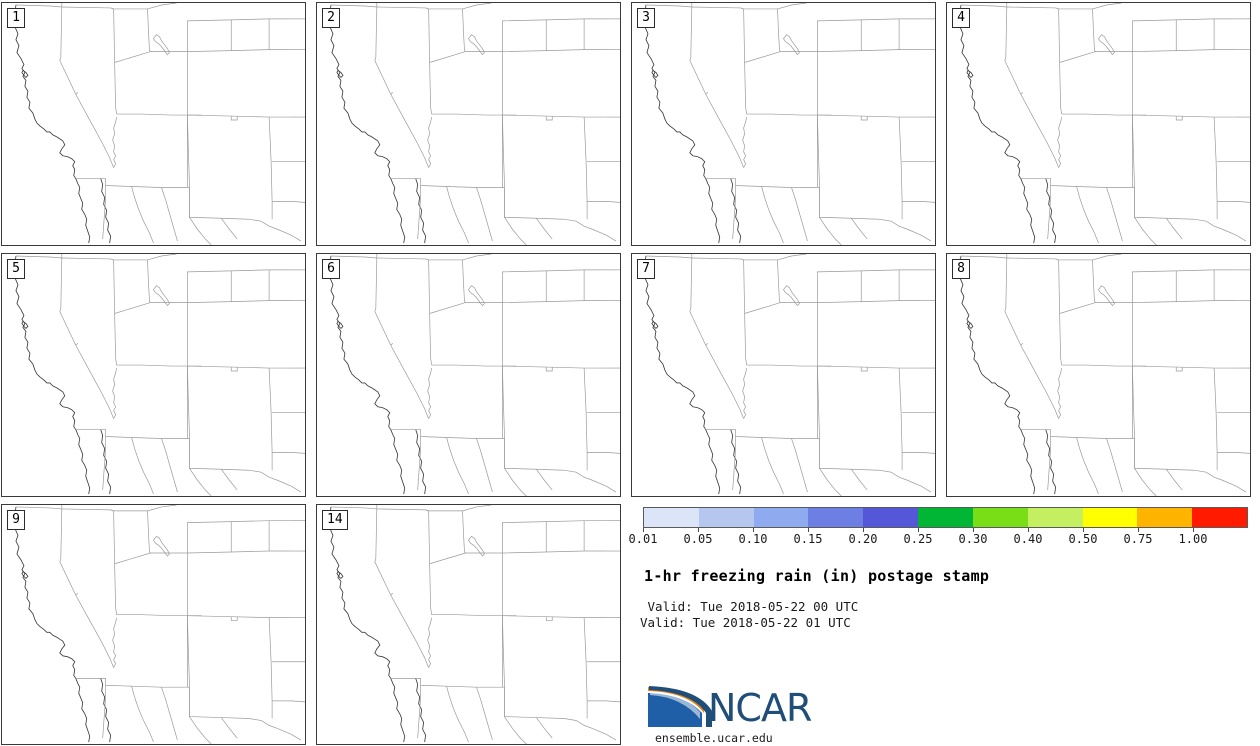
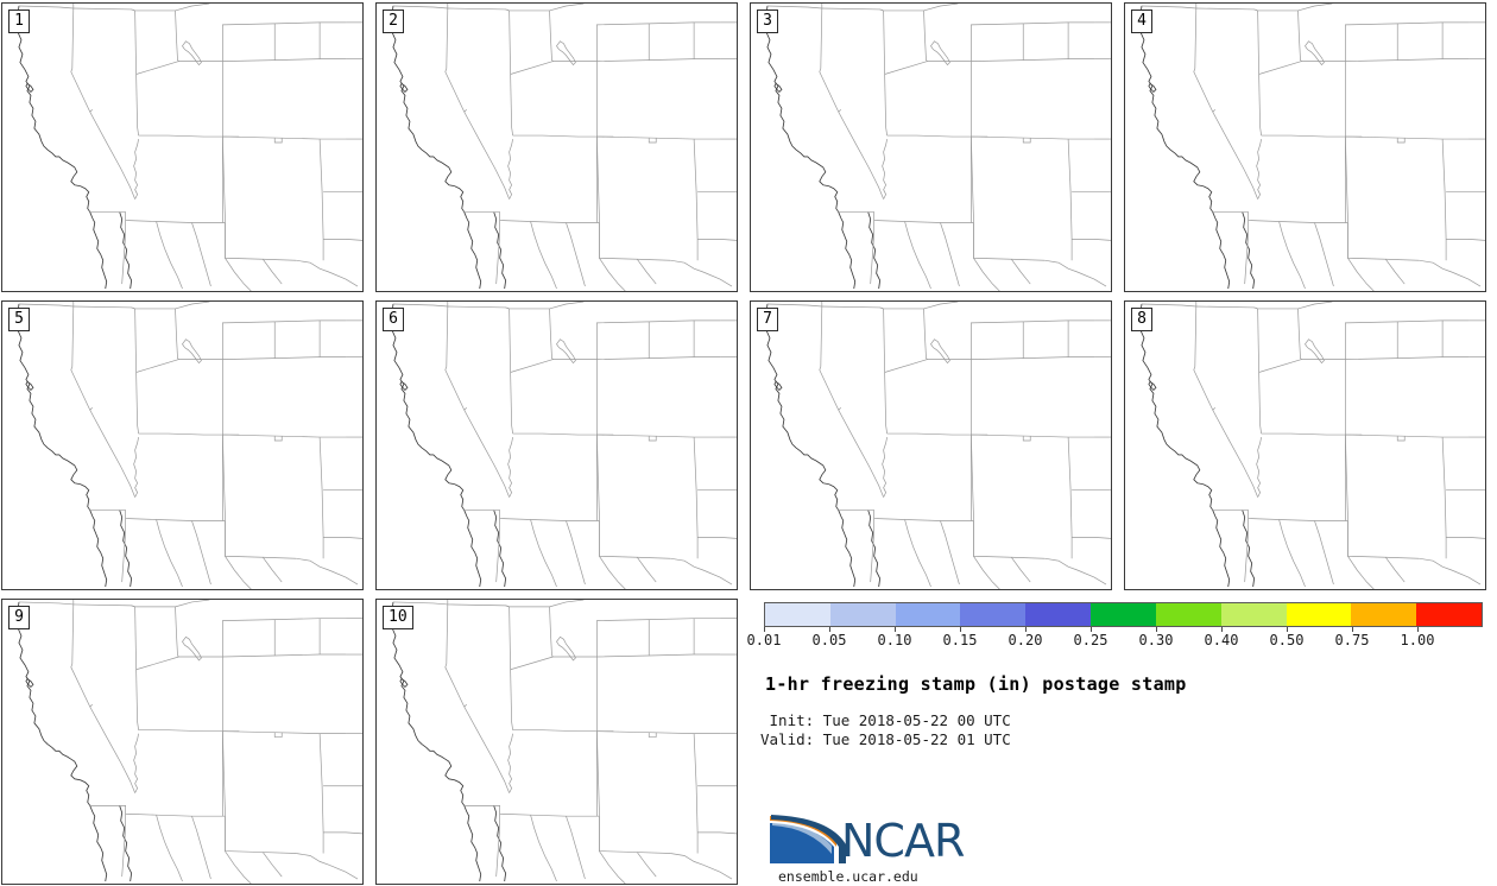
  1
  2
  3
  4
  5
  6
  7
  8
  9
- 14
+ 10
  0.01
  0.05
  0.10
  0.15
  0.20
  0.25
  0.30
  0.40
  0.50
  0.75
  1.00
- 1-hr freezing rain (in) postage stamp
+ 1-hr freezing stamp (in) postage stamp
- Valid: Tue 2018-05-22 00 UTC
+ Init: Tue 2018-05-22 00 UTC
  Valid: Tue 2018-05-22 01 UTC
  NCAR
  ensemble.ucar.edu
